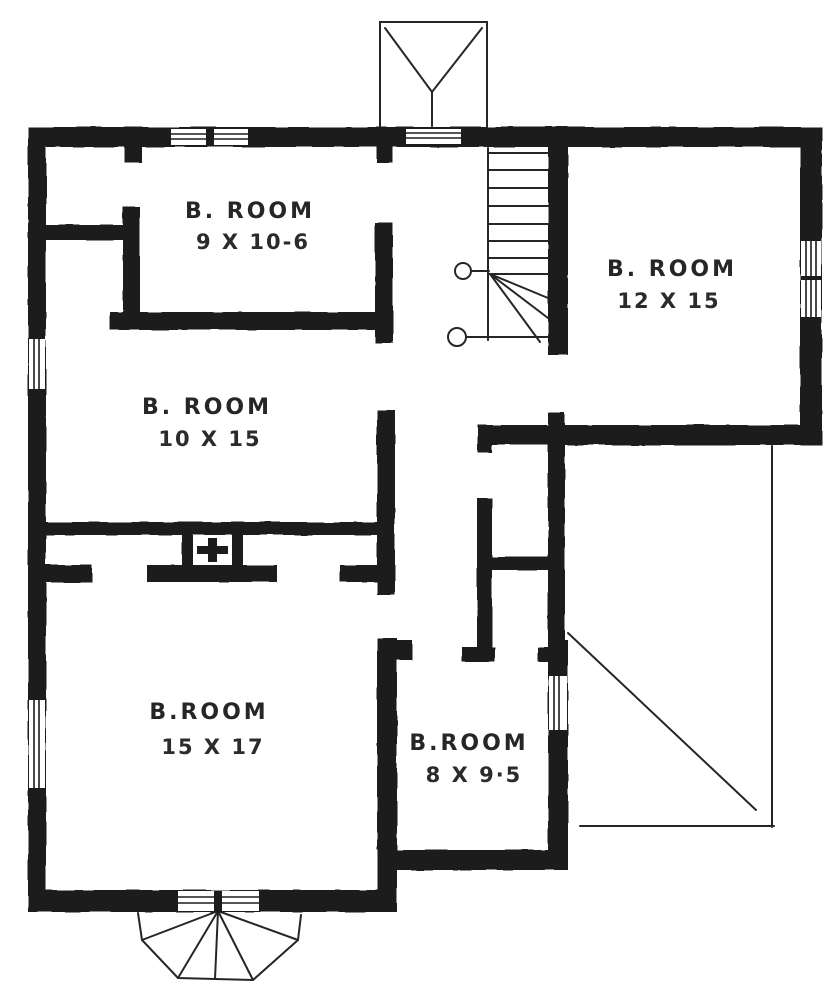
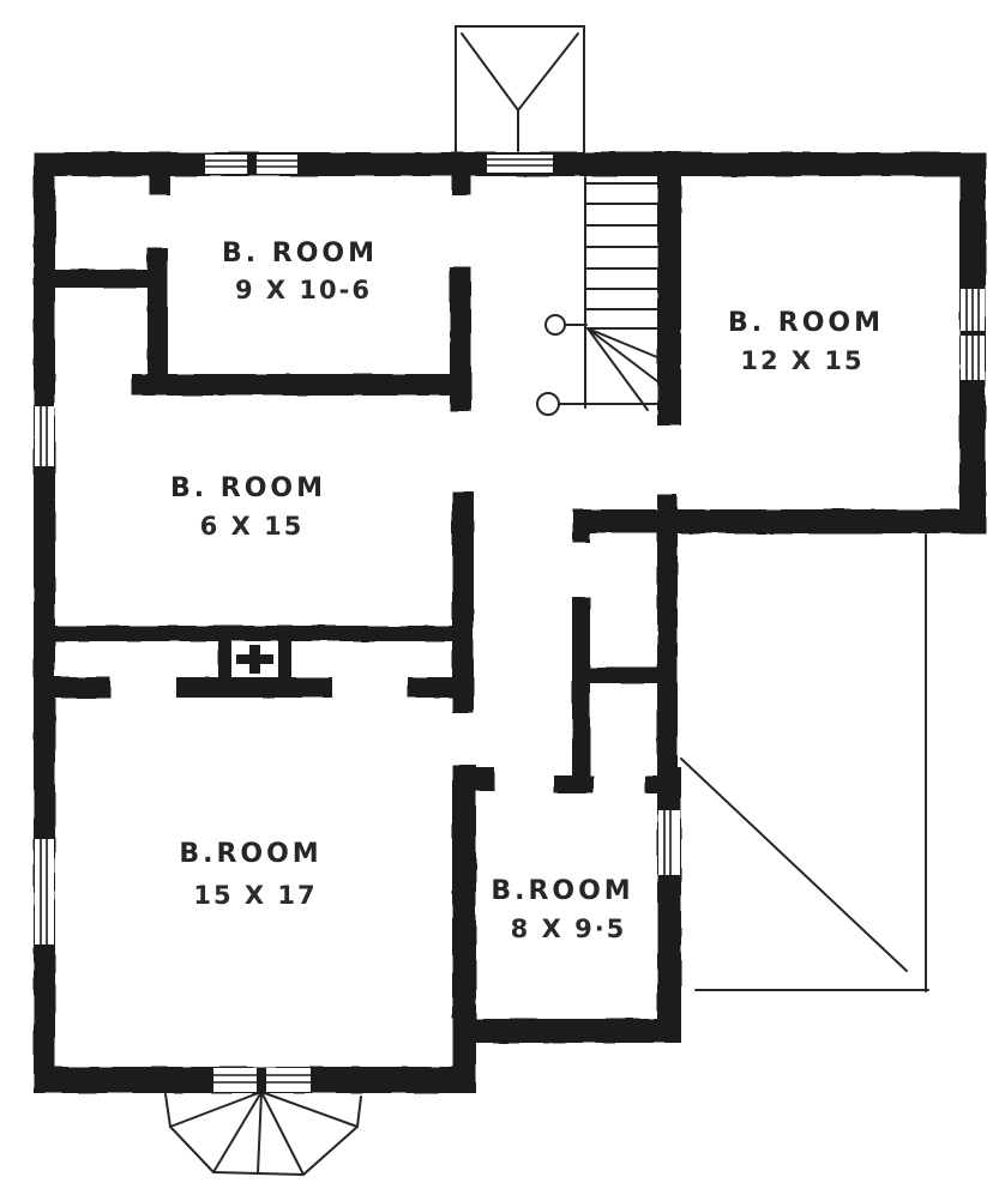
  B. ROOM
  9 X 10-6
  B. ROOM
- 10 X 15
+ 6 X 15
  B. ROOM
  12 X 15
  B.ROOM
  15 X 17
  B.ROOM
  8 X 9·5
